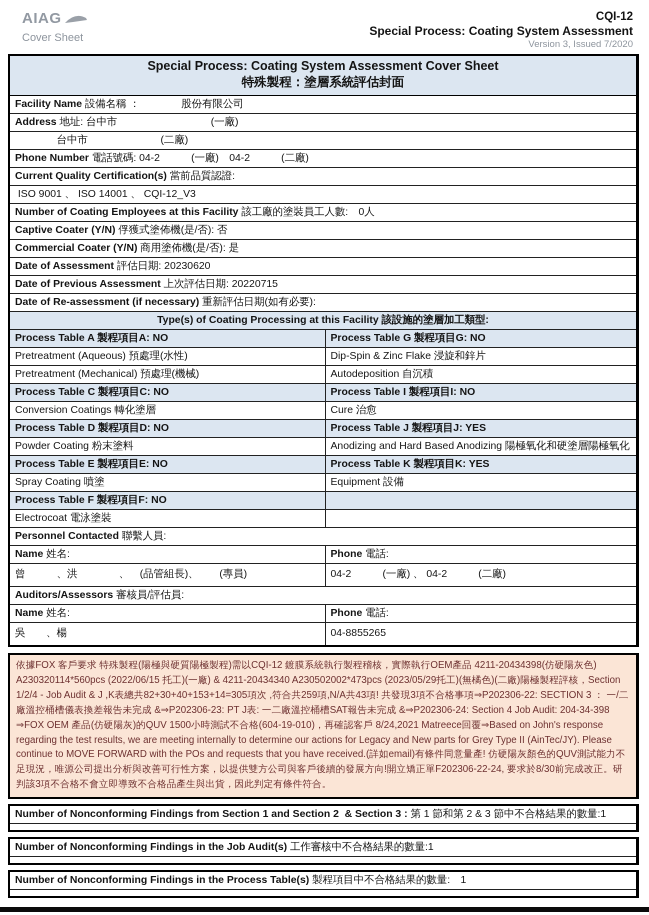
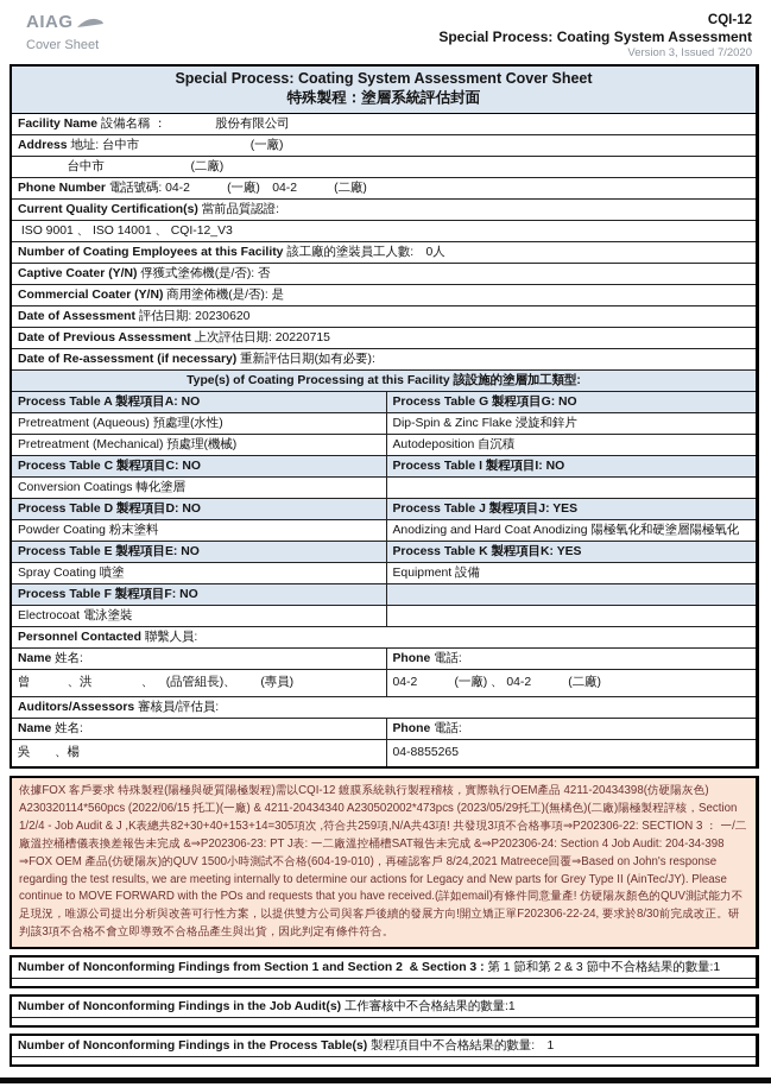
  AIAG
  Cover Sheet
  CQI-12
  Special Process: Coating System Assessment
  Version 3, Issued 7/2020
  Special Process: Coating System Assessment Cover Sheet
  特殊製程：塗層系統評估封面
  Facility Name 設備名稱 ： 股份有限公司
  Address 地址: 台中市 (一廠)
  台中市 (二廠)
  Phone Number 電話號碼: 04-2 (一廠) 04-2 (二廠)
  Current Quality Certification(s) 當前品質認證:
  ISO 9001 、 ISO 14001 、 CQI-12_V3
  Number of Coating Employees at this Facility 該工廠的塗裝員工人數: 0人
  Captive Coater (Y/N) 俘獲式塗佈機(是/否): 否
  Commercial Coater (Y/N) 商用塗佈機(是/否): 是
  Date of Assessment 評估日期: 20230620
  Date of Previous Assessment 上次評估日期: 20220715
  Date of Re-assessment (if necessary) 重新評估日期(如有必要):
  Type(s) of Coating Processing at this Facility 該設施的塗層加工類型:
  Process Table A 製程項目A: NO
  Process Table G 製程項目G: NO
  Pretreatment (Aqueous) 預處理(水性)
  Dip-Spin & Zinc Flake 浸旋和鋅片
  Pretreatment (Mechanical) 預處理(機械)
  Autodeposition 自沉積
  Process Table C 製程項目C: NO
  Process Table I 製程項目I: NO
  Conversion Coatings 轉化塗層
- Cure 治愈
  Process Table D 製程項目D: NO
  Process Table J 製程項目J: YES
  Powder Coating 粉末塗料
- Anodizing and Hard Based Anodizing 陽極氧化和硬塗層陽極氧化
+ Anodizing and Hard Coat Anodizing 陽極氧化和硬塗層陽極氧化
  Process Table E 製程項目E: NO
  Process Table K 製程項目K: YES
  Spray Coating 噴塗
  Equipment 設備
  Process Table F 製程項目F: NO
  Electrocoat 電泳塗裝
  Personnel Contacted 聯繫人員:
  Name 姓名:
  Phone 電話:
  曾 、洪 、 (品管組長)、 (專員)
  04-2 (一廠) 、 04-2 (二廠)
  Auditors/Assessors 審核員/評估員:
  Name 姓名:
  Phone 電話:
  吳 、楊
  04-8855265
  依據FOX 客戶要求 特殊製程(陽極與硬質陽極製程)需以CQI-12 鍍膜系統執行製程稽核，實際執行OEM產品 4211-20434398(仿硬陽灰色) A230320114*560pcs (2022/06/15 托工)(一廠) & 4211-20434340 A230502002*473pcs (2023/05/29托工)(無橘色)(二廠)陽極製程評核，Section 1/2/4 - Job Audit & J ,K表總共82+30+40+153+14=305項次 ,符合共259項,N/A共43項! 共發現3項不合格事項⇒P202306-22: SECTION 3 ： 一/二廠溫控桶槽儀表換差報告未完成 &⇒P202306-23: PT J表: 一二廠溫控桶槽SAT報告未完成 &⇒P202306-24: Section 4 Job Audit: 204-34-398 ⇒FOX OEM 產品(仿硬陽灰)的QUV 1500小時測試不合格(604-19-010)，再確認客戶 8/24,2021 Matreece回覆⇒Based on John's response regarding the test results, we are meeting internally to determine our actions for Legacy and New parts for Grey Type II (AinTec/JY). Please continue to MOVE FORWARD with the POs and requests that you have received.(詳如email)有條件同意量產! 仿硬陽灰顏色的QUV測試能力不足現況，唯源公司提出分析與改善可行性方案，以提供雙方公司與客戶後續的發展方向!開立矯正單F202306-22-24, 要求於8/30前完成改正。研判該3項不合格不會立即導致不合格品產生與出貨，因此判定有條件符合。
  Number of Nonconforming Findings from Section 1 and Section 2 & Section 3 : 第 1 節和第 2 & 3 節中不合格結果的數量:1
  Number of Nonconforming Findings in the Job Audit(s) 工作審核中不合格結果的數量:1
  Number of Nonconforming Findings in the Process Table(s) 製程項目中不合格結果的數量: 1
